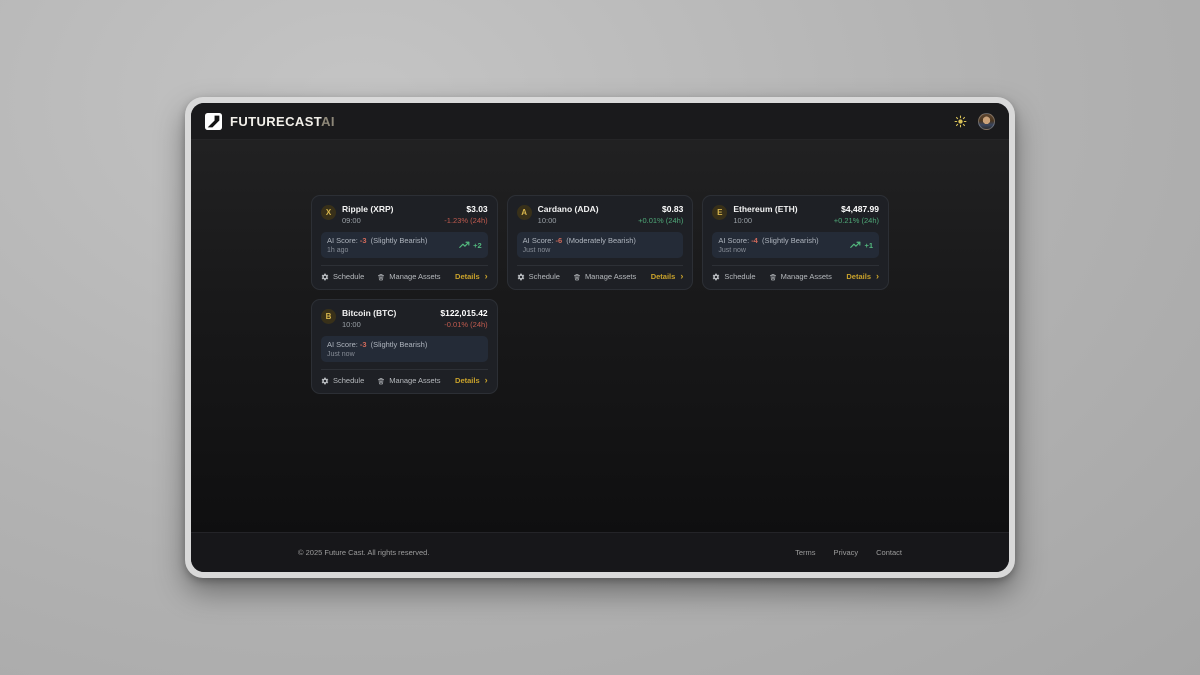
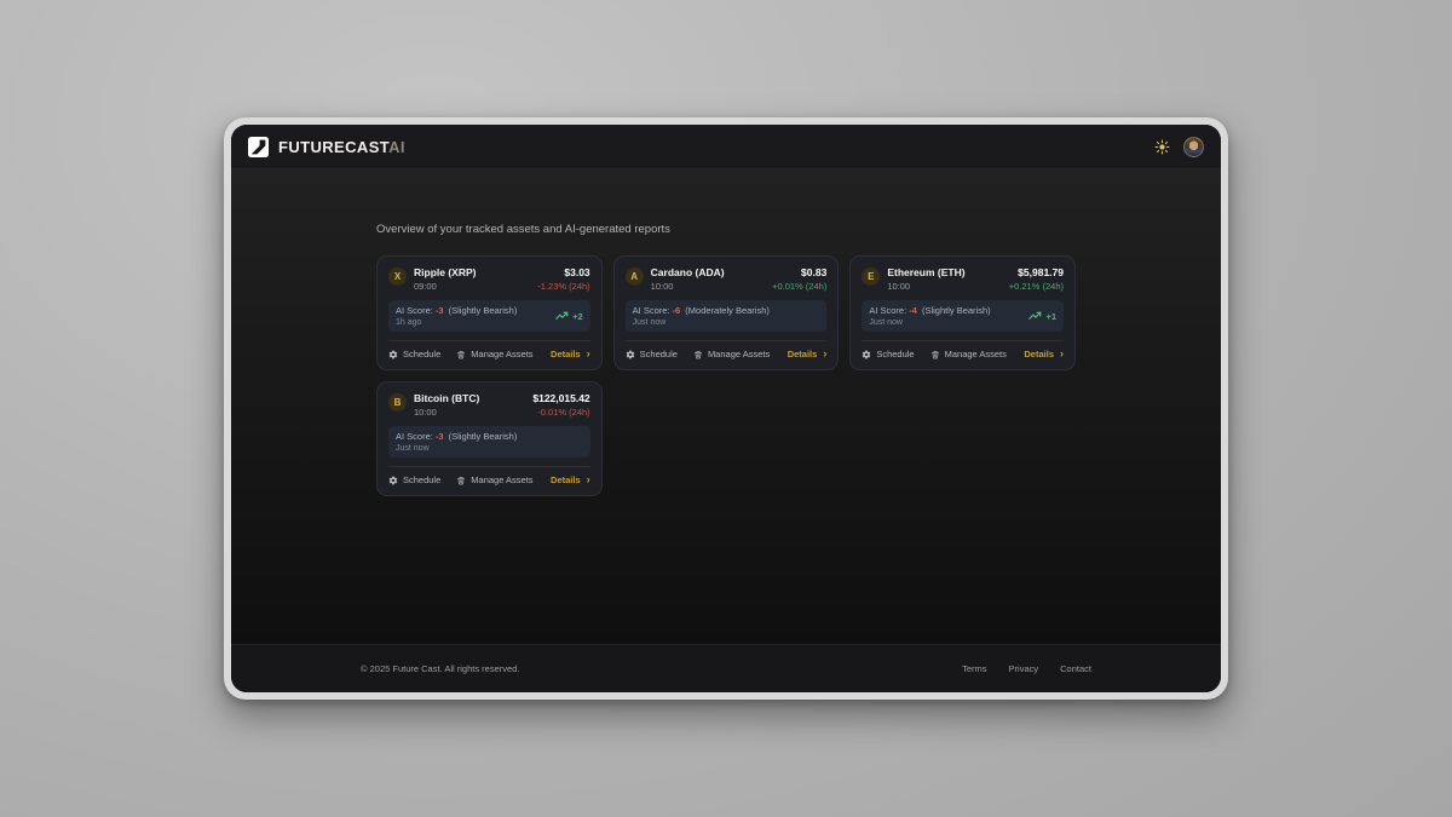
  FUTURECASTAI
+ Overview of your tracked assets and AI-generated reports
  X
  Ripple (XRP)
  09:00
  $3.03
  -1.23% (24h)
  AI Score: -3 (Slightly Bearish)
  +2
  Schedule
  Manage Assets
  Details
  ›
  A
  Cardano (ADA)
  10:00
  $0.83
  +0.01% (24h)
  AI Score: -6 (Moderately Bearish)
  Schedule
  Manage Assets
  Details
  ›
  E
  Ethereum (ETH)
  10:00
- $4,487.99
+ $5,981.79
  +0.21% (24h)
  AI Score: -4 (Slightly Bearish)
  +1
  Schedule
  Manage Assets
  Details
  ›
  B
  Bitcoin (BTC)
  10:00
  $122,015.42
  -0.01% (24h)
  AI Score: -3 (Slightly Bearish)
  Schedule
  Manage Assets
  Details
  ›
  © 2025 Future Cast. All rights reserved.
  Terms
  Privacy
  Contact
